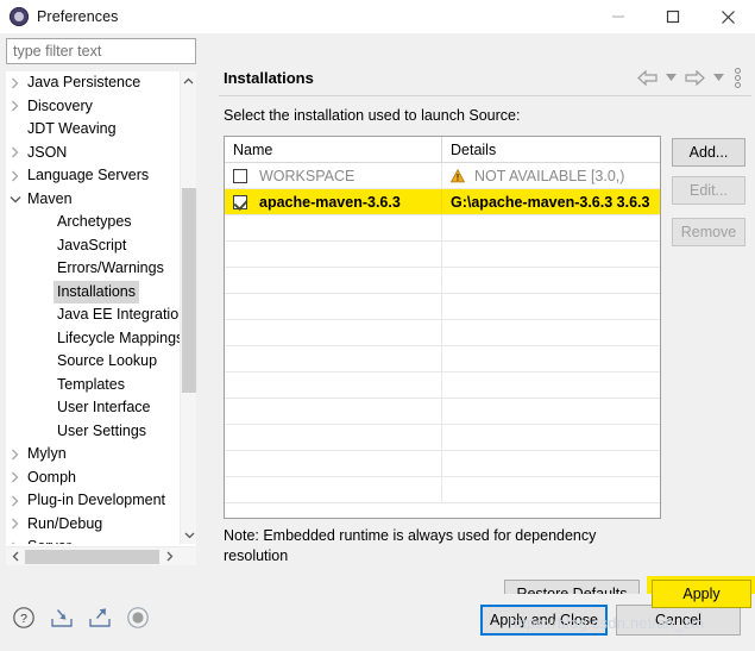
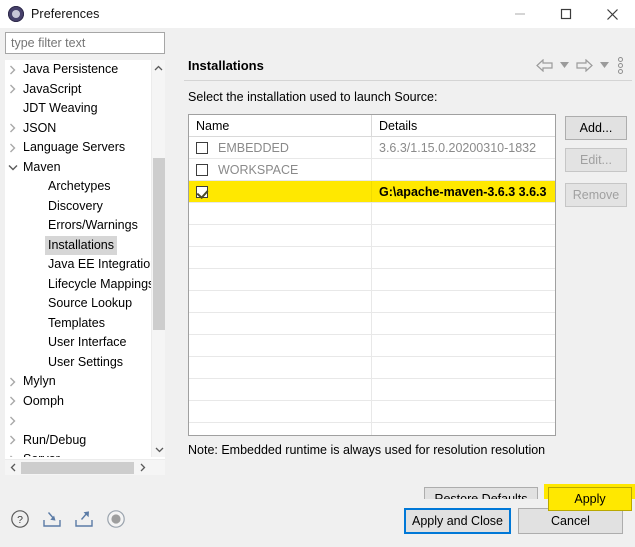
  Preferences
  type filter text
  Java Persistence
- Discovery
+ JavaScript
  JDT Weaving
  JSON
  Language Servers
  Maven
  Archetypes
- JavaScript
+ Discovery
  Errors/Warnings
  Installations
  Java EE Integratio
  Lifecycle Mapping
  Source Lookup
  Templates
  User Interface
  User Settings
  Mylyn
  Oomph
- Plug-in Development
  Run/Debug
  Installations
  Select the installation used to launch Source:
  Name
  Details
+ EMBEDDED
+ 3.6.3/1.15.0.20200310-1832
  WORKSPACE
- NOT AVAILABLE [3.0,)
- apache-maven-3.6.3
  G:\apache-maven-3.6.3 3.6.3
  Add...
  Edit...
  Remove
- Note: Embedded runtime is always used for dependency resolution
+ Note: Embedded runtime is always used for resolution resolution
  Apply
  ?
- https://blog.csdn.net/an_zm
  Apply and Close
  Cancel
